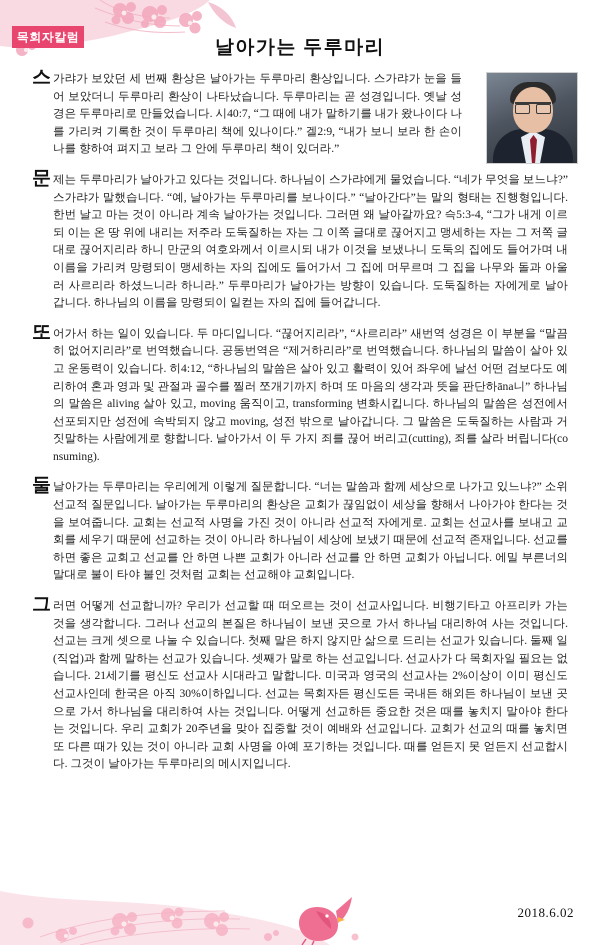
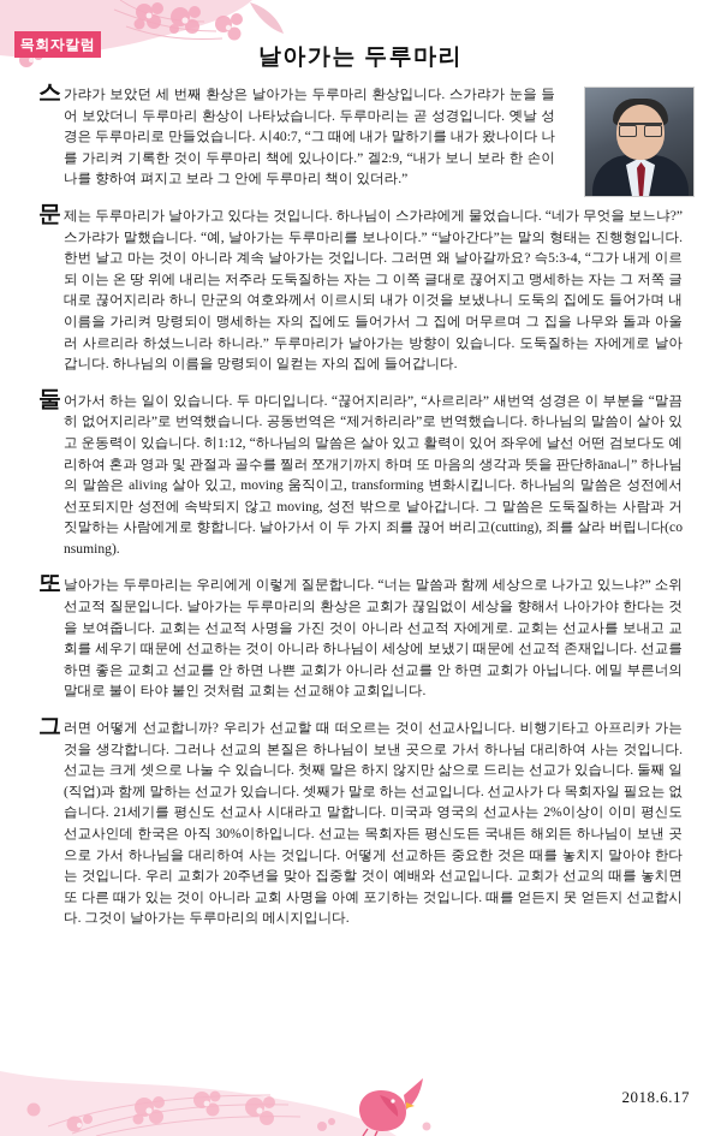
  목회자칼럼
  날아가는 두루마리
  스
  가랴가 보았던 세 번째 환상은 날아가는 두루마리 환상입니다. 스가랴가 눈을 들어 보았더니 두루마리 환상이 나타났습니다. 두루마리는 곧 성경입니다. 옛날 성경은 두루마리로 만들었습니다. 시40:7, “그 때에 내가 말하기를 내가 왔나이다 나를 가리켜 기록한 것이 두루마리 책에 있나이다.” 겔2:9, “내가 보니 보라 한 손이 나를 향하여 펴지고 보라 그 안에 두루마리 책이 있더라.”
  문
  제는 두루마리가 날아가고 있다는 것입니다. 하나님이 스가랴에게 물었습니다. “네가 무엇을 보느냐?” 스가랴가 말했습니다. “예, 날아가는 두루마리를 보나이다.” “날아간다”는 말의 형태는 진행형입니다. 한번 날고 마는 것이 아니라 계속 날아가는 것입니다. 그러면 왜 날아갈까요? 슥5:3-4, “그가 내게 이르되 이는 온 땅 위에 내리는 저주라 도둑질하는 자는 그 이쪽 글대로 끊어지고 맹세하는 자는 그 저쪽 글대로 끊어지리라 하니 만군의 여호와께서 이르시되 내가 이것을 보냈나니 도둑의 집에도 들어가며 내 이름을 가리켜 망령되이 맹세하는 자의 집에도 들어가서 그 집에 머무르며 그 집을 나무와 돌과 아울러 사르리라 하셨느니라 하니라.” 두루마리가 날아가는 방향이 있습니다. 도둑질하는 자에게로 날아갑니다. 하나님의 이름을 망령되이 일컫는 자의 집에 들어갑니다.
- 또
+ 둘
- 어가서 하는 일이 있습니다. 두 마디입니다. “끊어지리라”, “사르리라” 새번역 성경은 이 부분을 “말끔히 없어지리라”로 번역했습니다. 공동번역은 “제거하리라”로 번역했습니다. 하나님의 말씀이 살아 있고 운동력이 있습니다. 히4:12, “하나님의 말씀은 살아 있고 활력이 있어 좌우에 날선 어떤 검보다도 예리하여 혼과 영과 및 관절과 골수를 찔러 쪼개기까지 하며 또 마음의 생각과 뜻을 판단하āna니” 하나님의 말씀은 aliving 살아 있고, moving 움직이고, transforming 변화시킵니다. 하나님의 말씀은 성전에서 선포되지만 성전에 속박되지 않고 moving, 성전 밖으로 날아갑니다. 그 말씀은 도둑질하는 사람과 거짓말하는 사람에게로 향합니다. 날아가서 이 두 가지 죄를 끊어 버리고(cutting), 죄를 살라 버립니다(consuming).
+ 어가서 하는 일이 있습니다. 두 마디입니다. “끊어지리라”, “사르리라” 새번역 성경은 이 부분을 “말끔히 없어지리라”로 번역했습니다. 공동번역은 “제거하리라”로 번역했습니다. 하나님의 말씀이 살아 있고 운동력이 있습니다. 히1:12, “하나님의 말씀은 살아 있고 활력이 있어 좌우에 날선 어떤 검보다도 예리하여 혼과 영과 및 관절과 골수를 찔러 쪼개기까지 하며 또 마음의 생각과 뜻을 판단하āna니” 하나님의 말씀은 aliving 살아 있고, moving 움직이고, transforming 변화시킵니다. 하나님의 말씀은 성전에서 선포되지만 성전에 속박되지 않고 moving, 성전 밖으로 날아갑니다. 그 말씀은 도둑질하는 사람과 거짓말하는 사람에게로 향합니다. 날아가서 이 두 가지 죄를 끊어 버리고(cutting), 죄를 살라 버립니다(consuming).
- 둘
+ 또
  날아가는 두루마리는 우리에게 이렇게 질문합니다. “너는 말씀과 함께 세상으로 나가고 있느냐?” 소위 선교적 질문입니다. 날아가는 두루마리의 환상은 교회가 끊임없이 세상을 향해서 나아가야 한다는 것을 보여줍니다. 교회는 선교적 사명을 가진 것이 아니라 선교적 자에게로. 교회는 선교사를 보내고 교회를 세우기 때문에 선교하는 것이 아니라 하나님이 세상에 보냈기 때문에 선교적 존재입니다. 선교를 하면 좋은 교회고 선교를 안 하면 나쁜 교회가 아니라 선교를 안 하면 교회가 아닙니다. 에밀 부른너의 말대로 불이 타야 불인 것처럼 교회는 선교해야 교회입니다.
  그
  러면 어떻게 선교합니까? 우리가 선교할 때 떠오르는 것이 선교사입니다. 비행기타고 아프리카 가는 것을 생각합니다. 그러나 선교의 본질은 하나님이 보낸 곳으로 가서 하나님 대리하여 사는 것입니다. 선교는 크게 셋으로 나눌 수 있습니다. 첫째 말은 하지 않지만 삶으로 드리는 선교가 있습니다. 둘째 일(직업)과 함께 말하는 선교가 있습니다. 셋째가 말로 하는 선교입니다. 선교사가 다 목회자일 필요는 없습니다. 21세기를 평신도 선교사 시대라고 말합니다. 미국과 영국의 선교사는 2%이상이 이미 평신도 선교사인데 한국은 아직 30%이하입니다. 선교는 목회자든 평신도든 국내든 해외든 하나님이 보낸 곳으로 가서 하나님을 대리하여 사는 것입니다. 어떻게 선교하든 중요한 것은 때를 놓치지 말아야 한다는 것입니다. 우리 교회가 20주년을 맞아 집중할 것이 예배와 선교입니다. 교회가 선교의 때를 놓치면 또 다른 때가 있는 것이 아니라 교회 사명을 아예 포기하는 것입니다. 때를 얻든지 못 얻든지 선교합시다. 그것이 날아가는 두루마리의 메시지입니다.
- 2018.6.02
+ 2018.6.17
